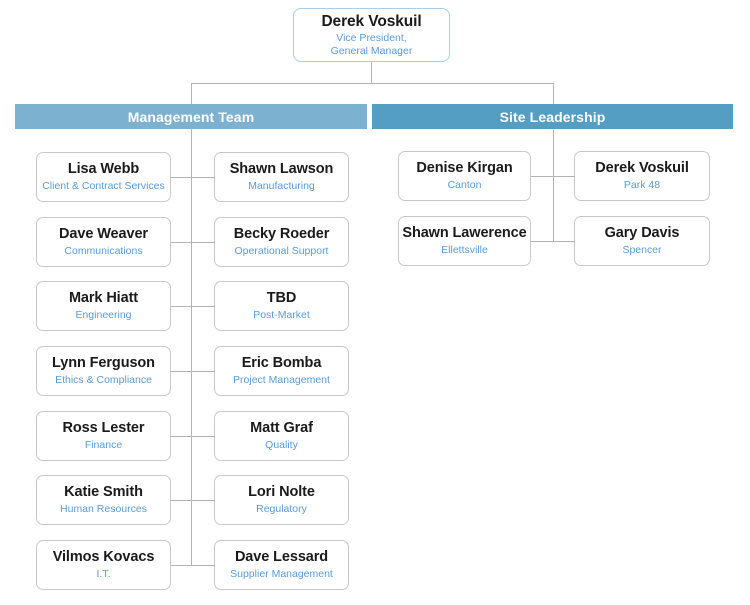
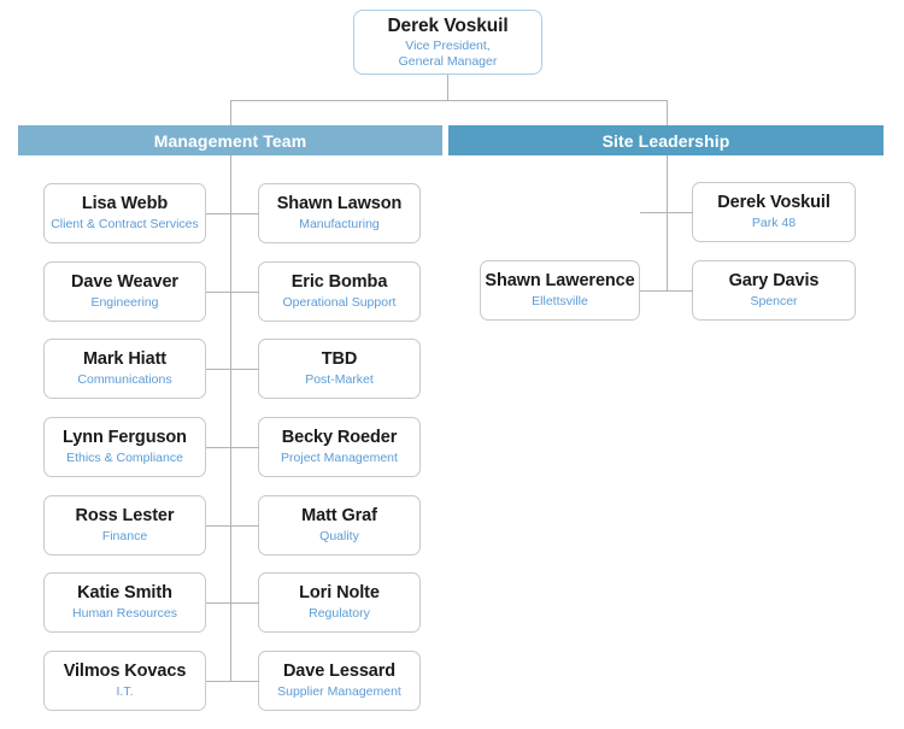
  Derek Voskuil
  Vice President,
  General Manager
  Management Team
  Site Leadership
  Lisa Webb
  Client & Contract Services
  Shawn Lawson
  Manufacturing
  Dave Weaver
- Communications
+ Engineering
- Becky Roeder
+ Eric Bomba
  Operational Support
  Mark Hiatt
- Engineering
+ Communications
  TBD
  Post-Market
  Lynn Ferguson
  Ethics & Compliance
- Eric Bomba
+ Becky Roeder
  Project Management
  Ross Lester
  Finance
  Matt Graf
  Quality
  Katie Smith
  Human Resources
  Lori Nolte
  Regulatory
  Vilmos Kovacs
  I.T.
  Dave Lessard
  Supplier Management
- Denise Kirgan
- Canton
  Derek Voskuil
  Park 48
  Shawn Lawerence
  Ellettsville
  Gary Davis
  Spencer
